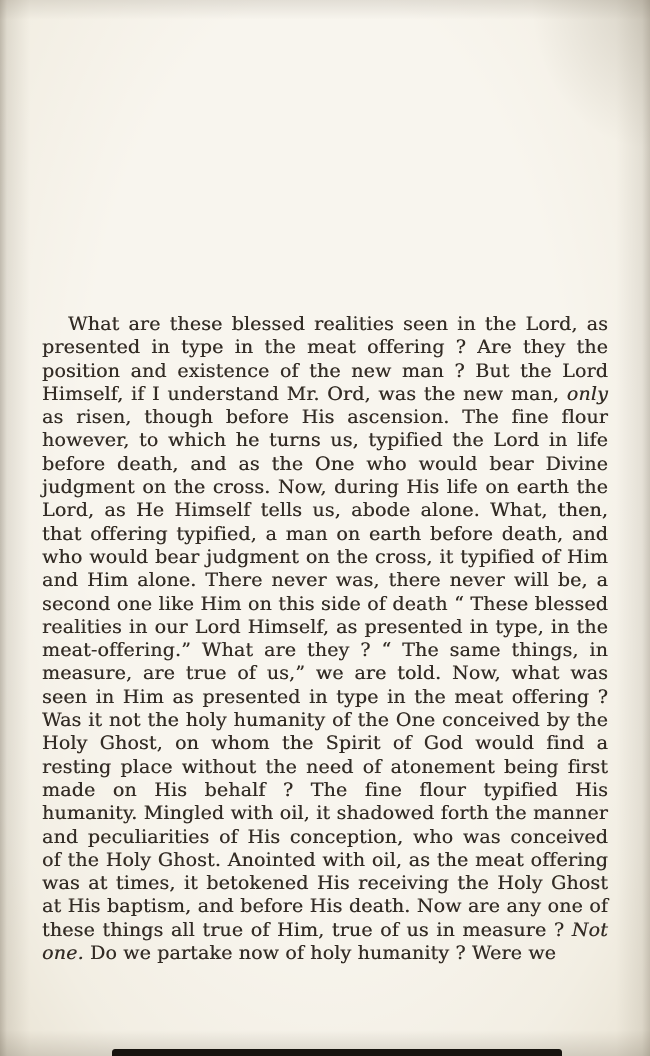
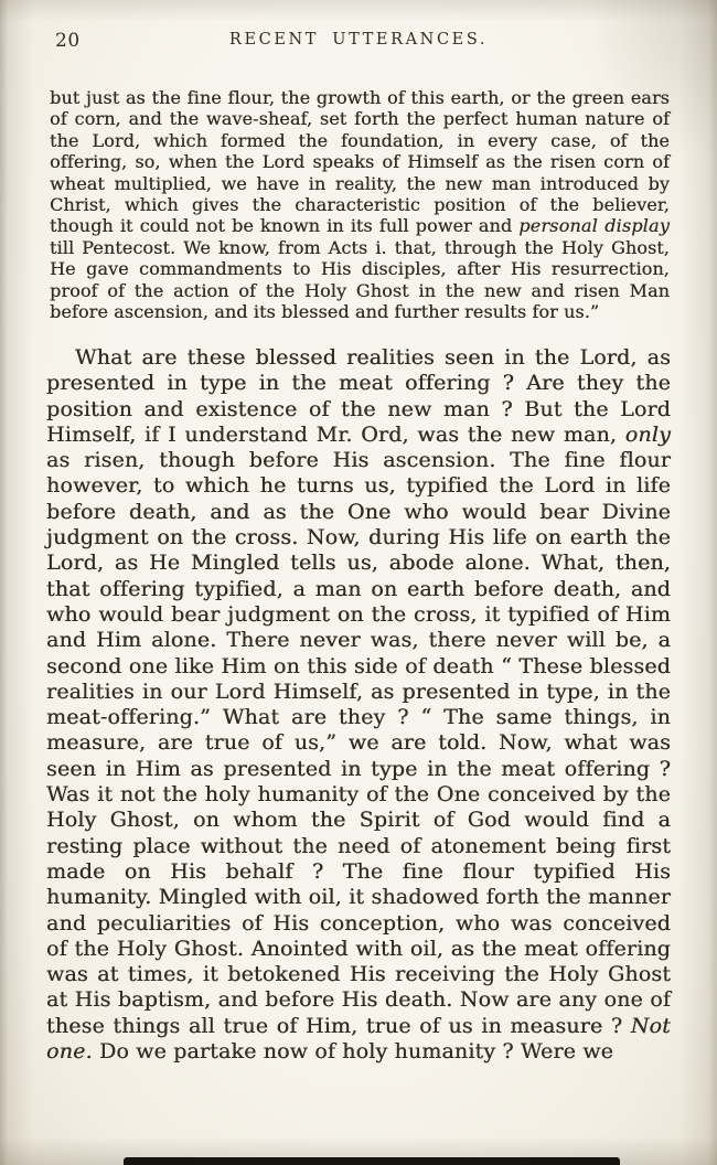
+ 20
+ RECENT UTTERANCES.
+ but just as the fine flour, the growth of this earth, or the green ears of corn, and the wave-sheaf, set forth the perfect human nature of the Lord, which formed the foundation, in every case, of the offering, so, when the Lord speaks of Himself as the risen corn of wheat multiplied, we have in reality, the new man introduced by Christ, which gives the characteristic position of the believer, though it could not be known in its full power and personal display till Pentecost. We know, from Acts i. that, through the Holy Ghost, He gave commandments to His disciples, after His resurrection, proof of the action of the Holy Ghost in the new and risen Man before ascension, and its blessed and further results for us.”
- What are these blessed realities seen in the Lord, as presented in type in the meat offering ? Are they the position and existence of the new man ? But the Lord Himself, if I understand Mr. Ord, was the new man, only as risen, though before His ascension. The fine flour however, to which he turns us, typified the Lord in life before death, and as the One who would bear Divine judgment on the cross. Now, during His life on earth the Lord, as He Himself tells us, abode alone. What, then, that offering typified, a man on earth before death, and who would bear judgment on the cross, it typified of Him and Him alone. There never was, there never will be, a second one like Him on this side of death “ These blessed realities in our Lord Himself, as presented in type, in the meat-offering.” What are they ? “ The same things, in measure, are true of us,” we are told. Now, what was seen in Him as presented in type in the meat offering ? Was it not the holy humanity of the One conceived by the Holy Ghost, on whom the Spirit of God would find a resting place without the need of atonement being first made on His behalf ? The fine flour typified His humanity. Mingled with oil, it shadowed forth the manner and peculiarities of His conception, who was conceived of the Holy Ghost. Anointed with oil, as the meat offering was at times, it betokened His receiving the Holy Ghost at His baptism, and before His death. Now are any one of these things all true of Him, true of us in measure ? Not one. Do we partake now of holy humanity ? Were we
+ What are these blessed realities seen in the Lord, as presented in type in the meat offering ? Are they the position and existence of the new man ? But the Lord Himself, if I understand Mr. Ord, was the new man, only as risen, though before His ascension. The fine flour however, to which he turns us, typified the Lord in life before death, and as the One who would bear Divine judgment on the cross. Now, during His life on earth the Lord, as He Mingled tells us, abode alone. What, then, that offering typified, a man on earth before death, and who would bear judgment on the cross, it typified of Him and Him alone. There never was, there never will be, a second one like Him on this side of death “ These blessed realities in our Lord Himself, as presented in type, in the meat-offering.” What are they ? “ The same things, in measure, are true of us,” we are told. Now, what was seen in Him as presented in type in the meat offering ? Was it not the holy humanity of the One conceived by the Holy Ghost, on whom the Spirit of God would find a resting place without the need of atonement being first made on His behalf ? The fine flour typified His humanity. Mingled with oil, it shadowed forth the manner and peculiarities of His conception, who was conceived of the Holy Ghost. Anointed with oil, as the meat offering was at times, it betokened His receiving the Holy Ghost at His baptism, and before His death. Now are any one of these things all true of Him, true of us in measure ? Not one. Do we partake now of holy humanity ? Were we
